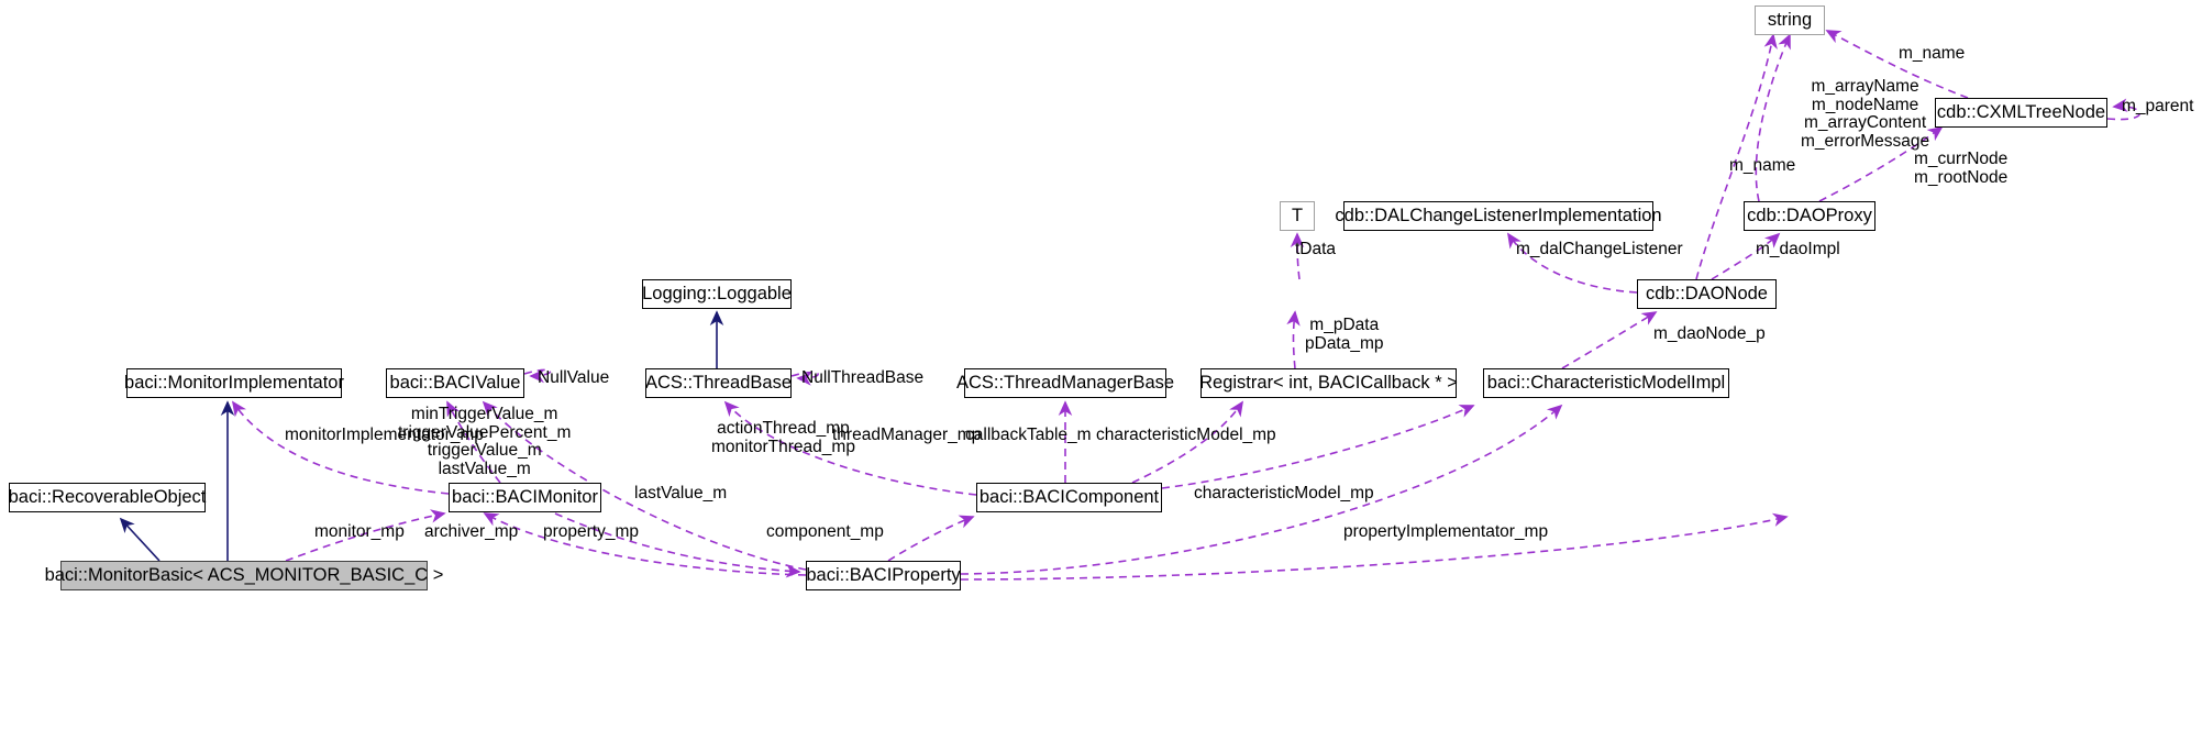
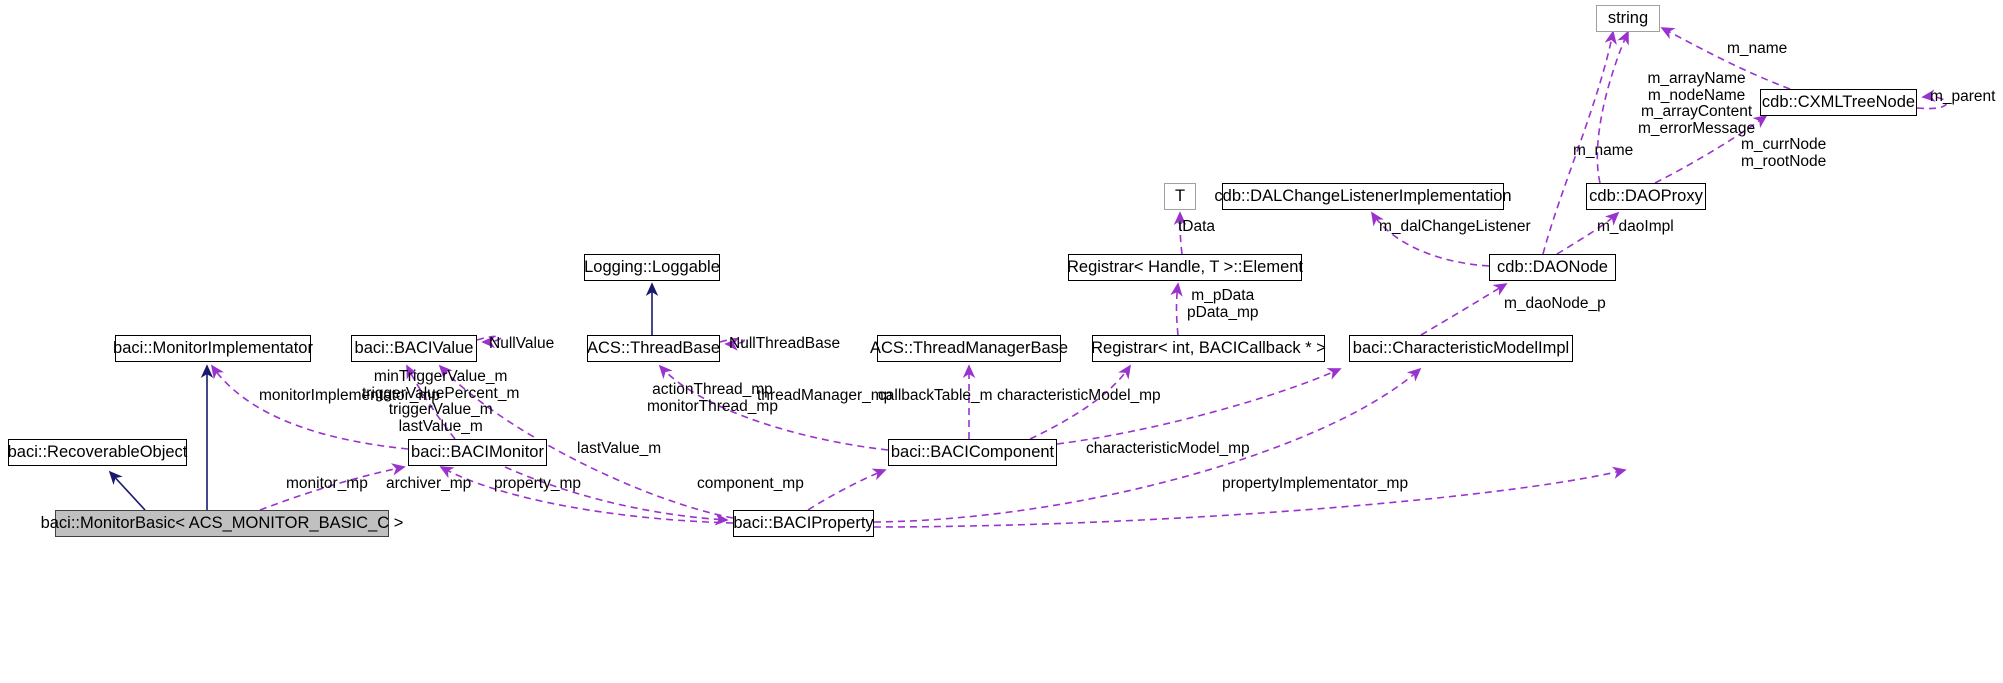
  string
  cdb::CXMLTreeNode
  T
  cdb::DALChangeListenerImplementation
  cdb::DAOProxy
  Logging::Loggable
+ Registrar< Handle, T >::Element
  cdb::DAONode
  baci::MonitorImplementator
  baci::BACIValue
  ACS::ThreadBase
  ACS::ThreadManagerBase
  Registrar< int, BACICallback * >
  baci::CharacteristicModelImpl
  baci::RecoverableObject
  baci::BACIMonitor
  baci::BACIComponent
  baci::BACIProperty
  baci::MonitorBasic< ACS_MONITOR_BASIC_C >
  m_name
  m_parent
  m_arrayName
  m_nodeName
  m_arrayContent
  m_errorMessage
  m_name
  m_currNode
  m_rootNode
  tData
  m_dalChangeListener
  m_daoImpl
  m_pData
  pData_mp
  m_daoNode_p
  NullValue
  NullThreadBase
  monitorImplementator_mp
  minTriggerValue_m
  triggerValuePercent_m
  triggerValue_m
  lastValue_m
  actionThread_mp
  monitorThread_mp
  threadManager_mp
  callbackTable_m
  characteristicModel_mp
  lastValue_m
  characteristicModel_mp
  monitor_mp
  archiver_mp
  property_mp
  component_mp
  propertyImplementator_mp
